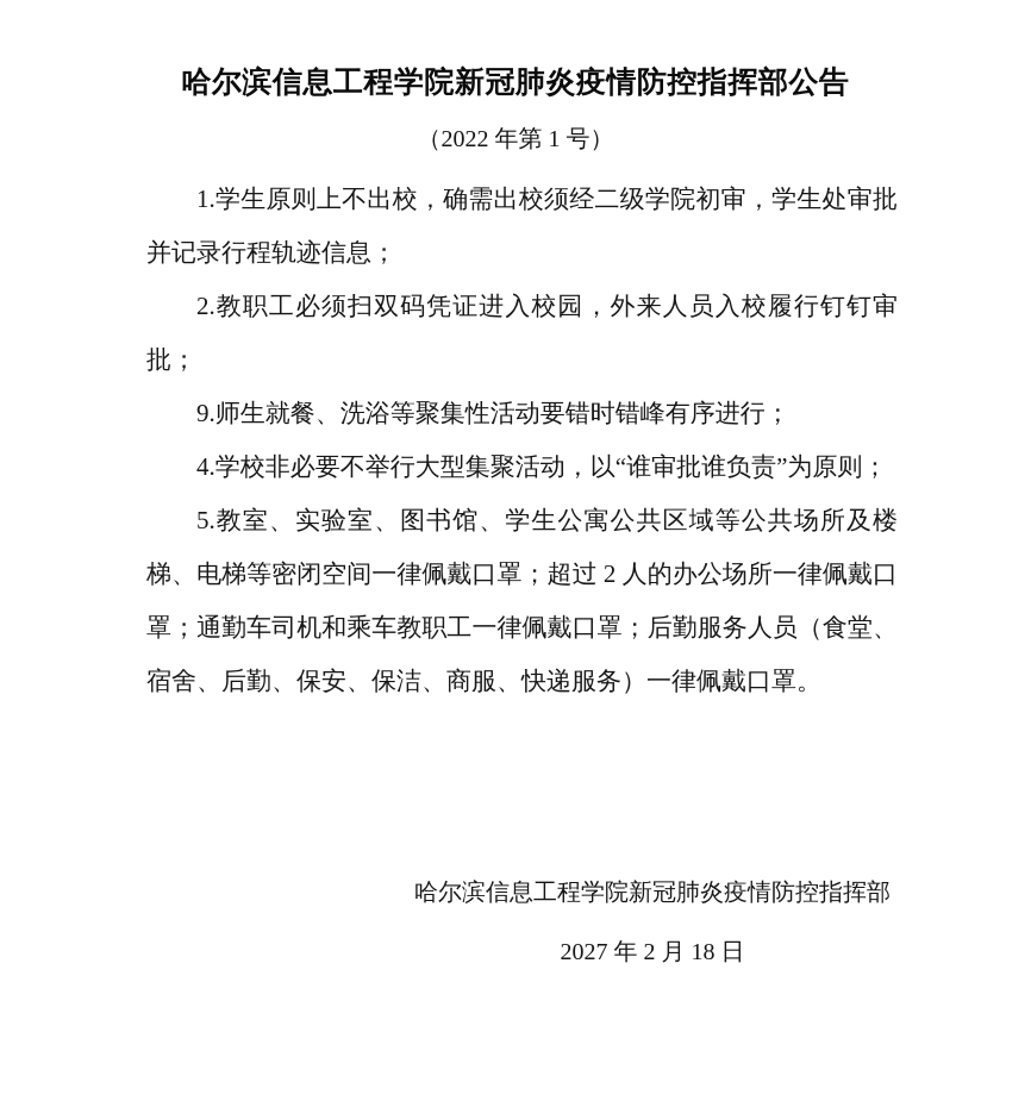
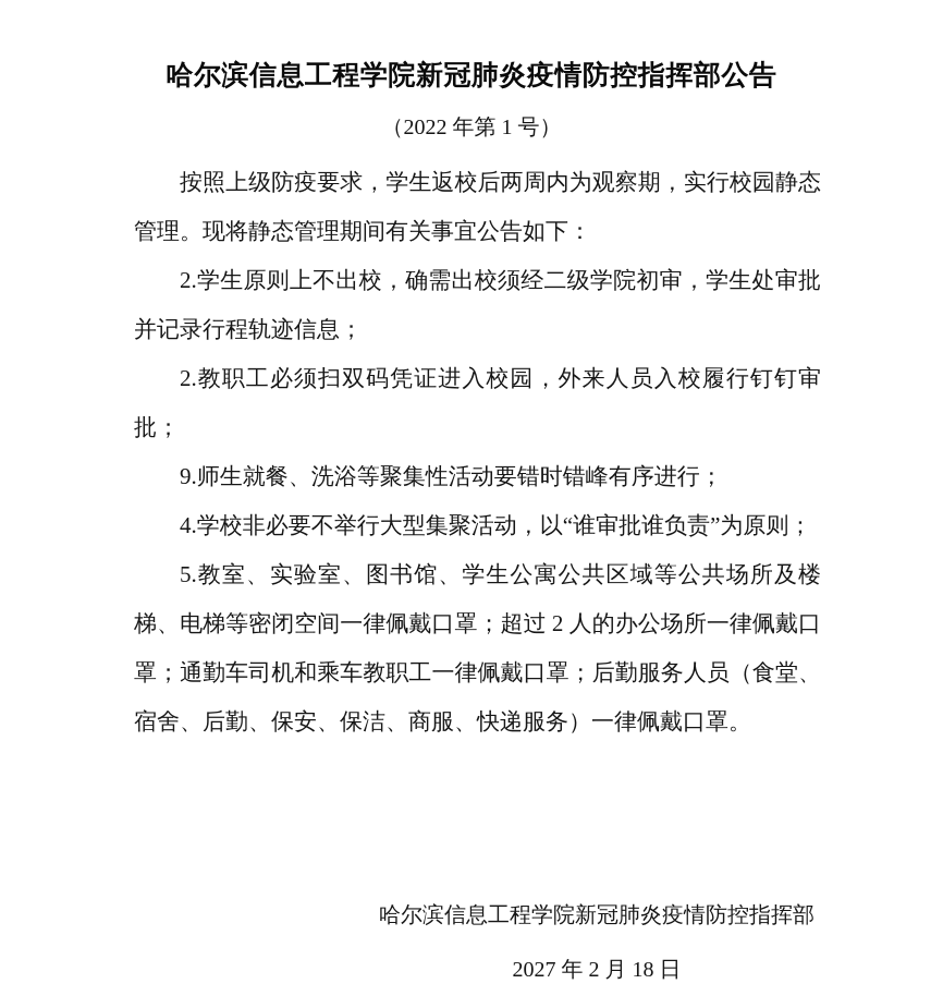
  哈尔滨信息工程学院新冠肺炎疫情防控指挥部公告
  （2022 年第 1 号）
+ 按照上级防疫要求，学生返校后两周内为观察期，实行校园静态管理。现将静态管理期间有关事宜公告如下：
- 1.学生原则上不出校，确需出校须经二级学院初审，学生处审批并记录行程轨迹信息；
+ 2.学生原则上不出校，确需出校须经二级学院初审，学生处审批并记录行程轨迹信息；
  2.教职工必须扫双码凭证进入校园，外来人员入校履行钉钉审批；
  9.师生就餐、洗浴等聚集性活动要错时错峰有序进行；
  4.学校非必要不举行大型集聚活动，以“谁审批谁负责”为原则；
  5.教室、实验室、图书馆、学生公寓公共区域等公共场所及楼梯、电梯等密闭空间一律佩戴口罩；超过 2 人的办公场所一律佩戴口罩；通勤车司机和乘车教职工一律佩戴口罩；后勤服务人员（食堂、宿舍、后勤、保安、保洁、商服、快递服务）一律佩戴口罩。
  哈尔滨信息工程学院新冠肺炎疫情防控指挥部
  2027 年 2 月 18 日
